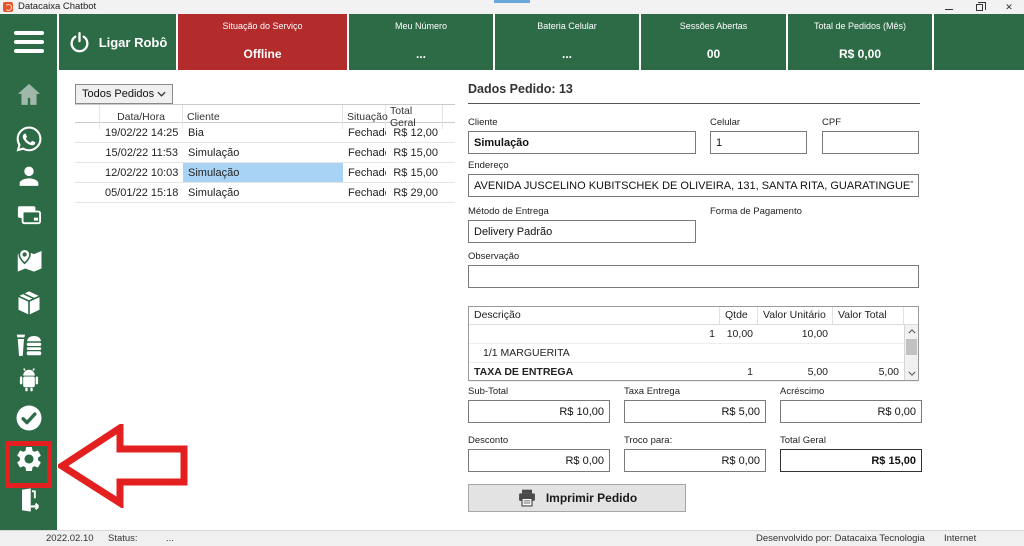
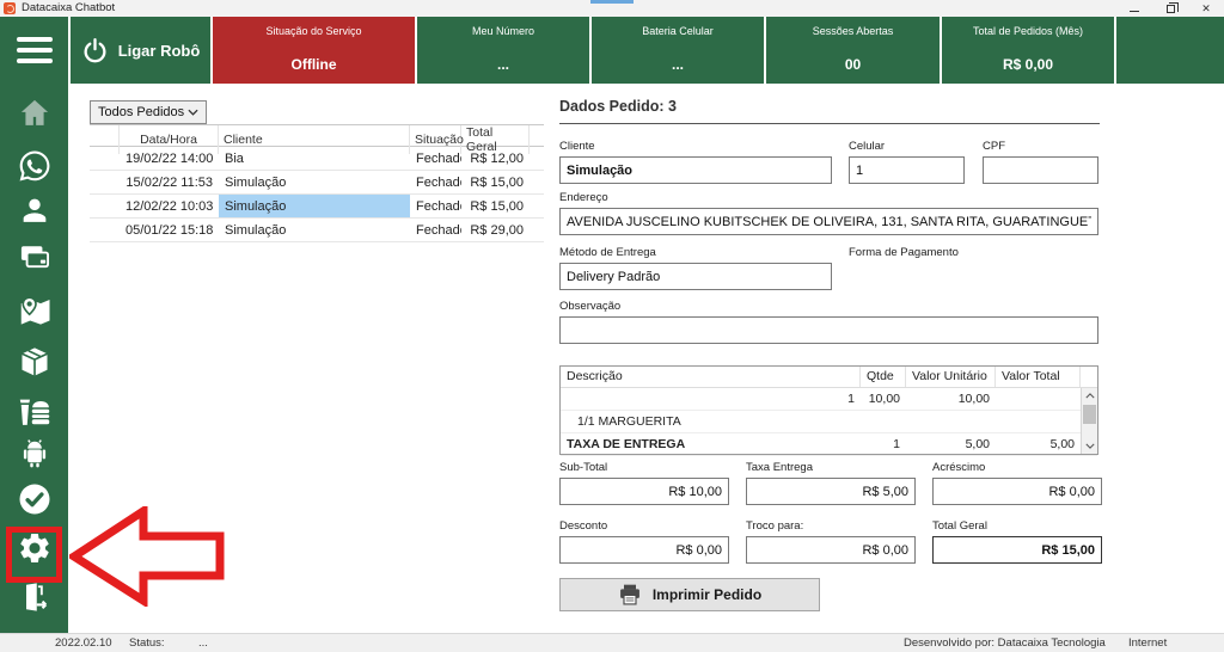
  Datacaixa Chatbot
  ✕
  Ligar Robô
  Situação do Serviço
  Offline
  Meu Número
  ...
  Bateria Celular
  ...
  Sessões Abertas
  00
  Total de Pedidos (Mês)
  R$ 0,00
  Todos Pedidos
  Data/Hora
  Cliente
  Situação
  Total Geral
- 19/02/22 14:25
+ 19/02/22 14:00
  Bia
  Fechad
  R$ 12,00
  15/02/22 11:53
  Simulação
  Fechad
  R$ 15,00
  12/02/22 10:03
  Simulação
  Fechad
  R$ 15,00
  05/01/22 15:18
  Simulação
  Fechad
  R$ 29,00
- Dados Pedido: 13
+ Dados Pedido: 3
  Cliente
  Simulação
  Celular
  1
  CPF
  Endereço
  AVENIDA JUSCELINO KUBITSCHEK DE OLIVEIRA, 131, SANTA RITA, GUARATINGUE
  Método de Entrega
  Delivery Padrão
  Forma de Pagamento
  Observação
  Descrição
  Qtde
  Valor Unitário
  Valor Total
  1
  10,00
  10,00
  1/1 MARGUERITA
  TAXA DE ENTREGA
  1
  5,00
  5,00
  Sub-Total
  R$ 10,00
  Taxa Entrega
  R$ 5,00
  Acréscimo
  R$ 0,00
  Desconto
  R$ 0,00
  Troco para:
  R$ 0,00
  Total Geral
  R$ 15,00
  Imprimir Pedido
  2022.02.10
  Status:
  ...
  Desenvolvido por: Datacaixa Tecnologia
  Internet
